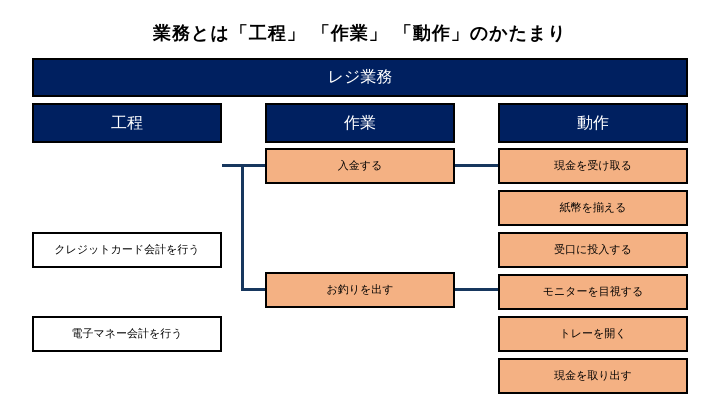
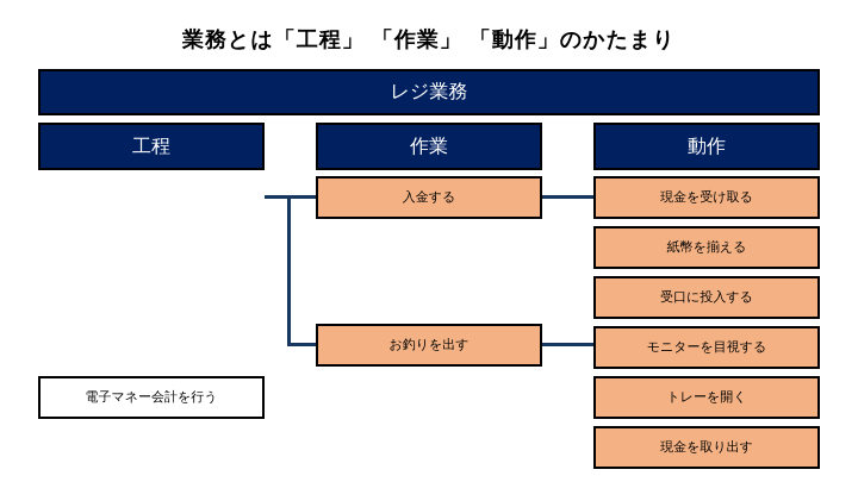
  業務とは「工程」 「作業」 「動作」のかたまり
  レジ業務
  工程
  作業
  動作
- クレジットカード会計を行う
  電子マネー会計を行う
  入金する
  お釣りを出す
  現金を受け取る
  紙幣を揃える
  受口に投入する
  モニターを目視する
  トレーを開く
  現金を取り出す
